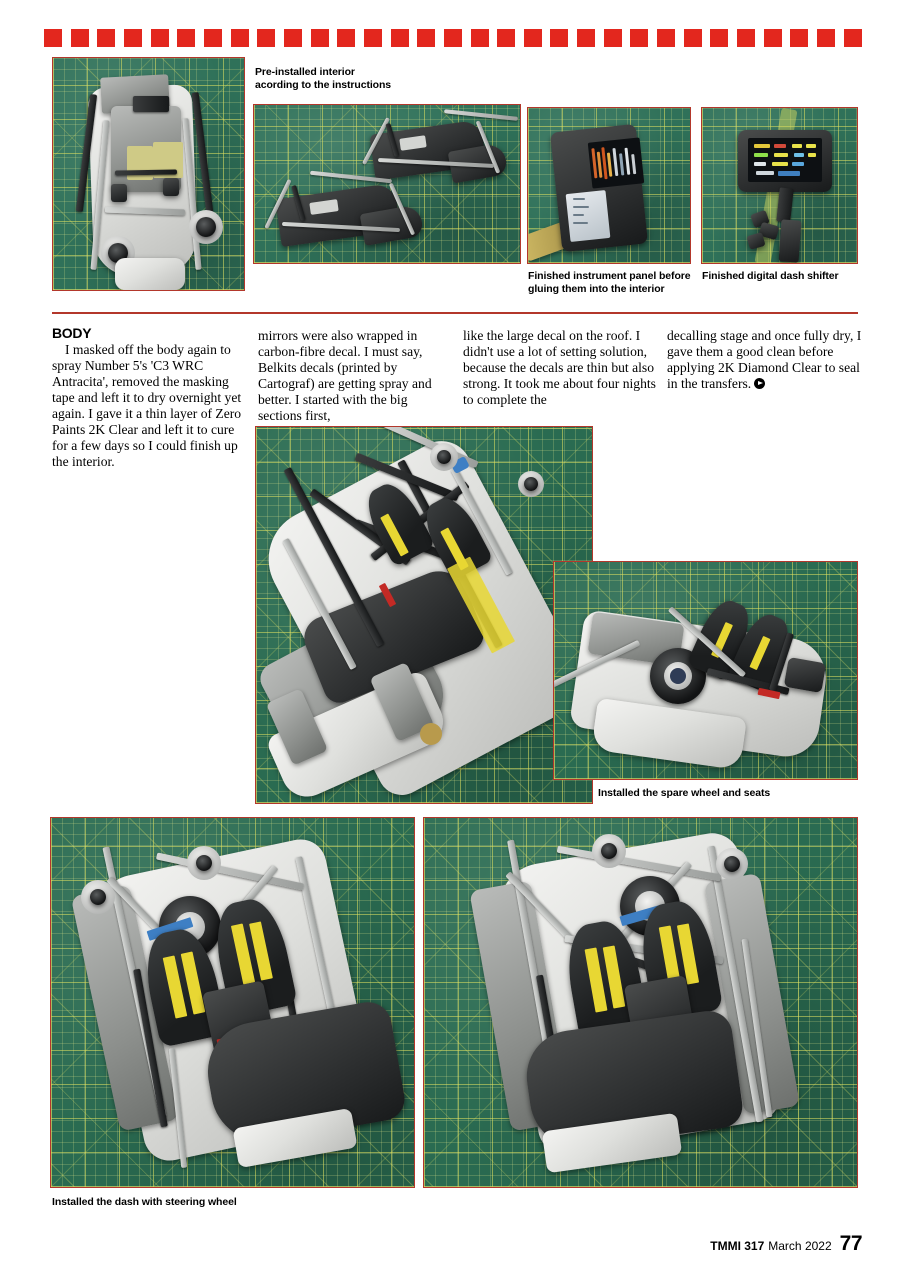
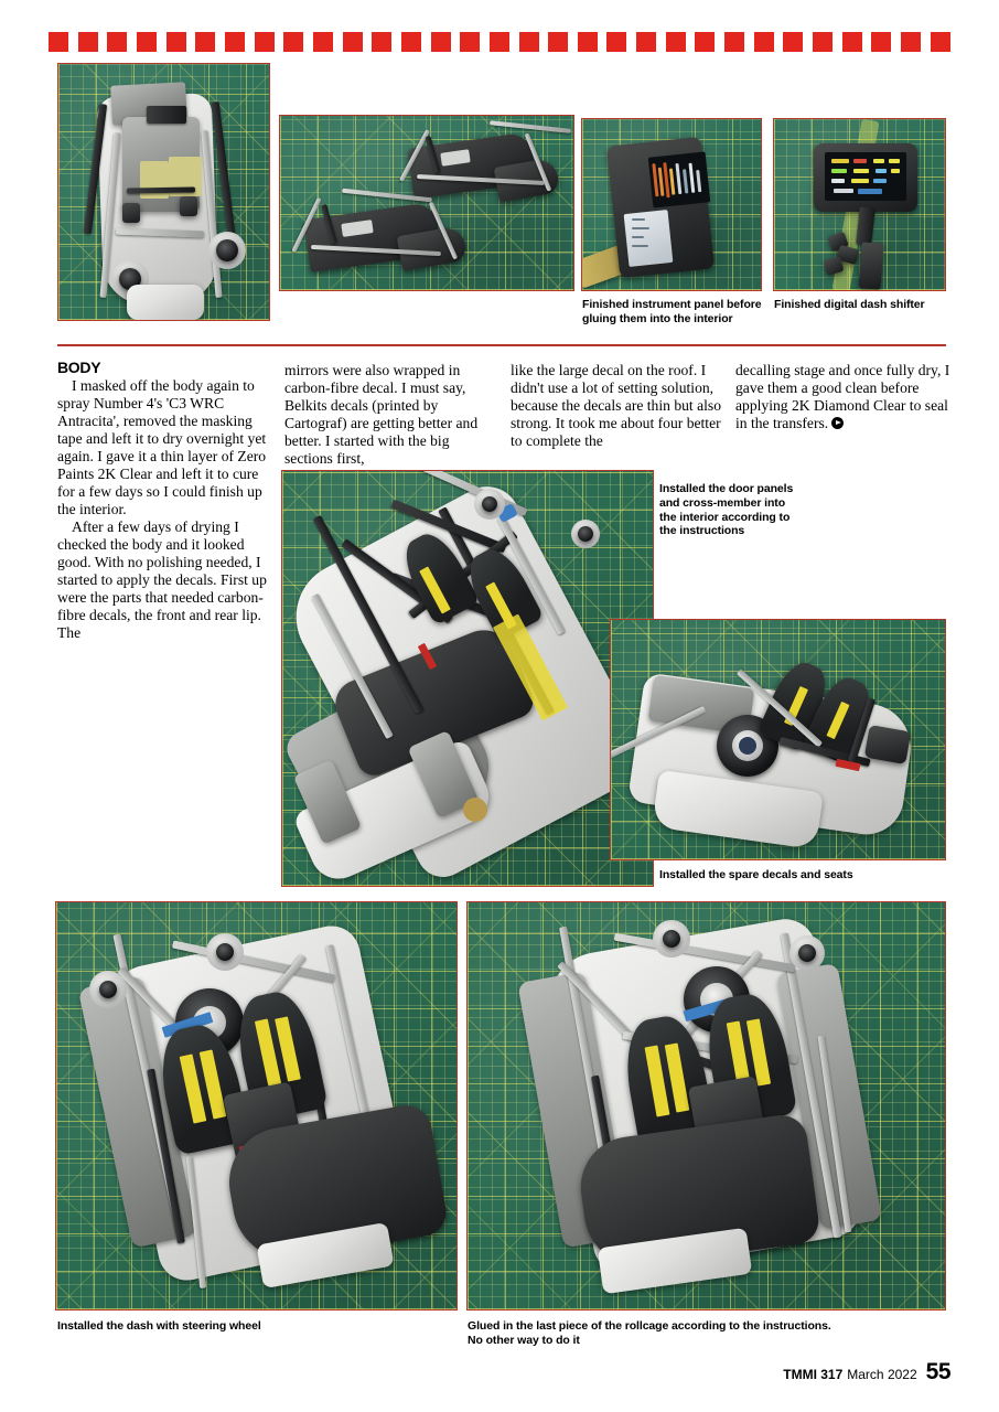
- Pre-installed interior
- acording to the instructions
  Finished instrument panel before
  gluing them into the interior
  Finished digital dash shifter
  BODY
- I masked off the body again to spray Number 5's 'C3 WRC Antracita', removed the masking tape and left it to dry overnight yet again. I gave it a thin layer of Zero Paints 2K Clear and left it to cure for a few days so I could finish up the interior.
+ I masked off the body again to spray Number 4's 'C3 WRC Antracita', removed the masking tape and left it to dry overnight yet again. I gave it a thin layer of Zero Paints 2K Clear and left it to cure for a few days so I could finish up the interior.
+ After a few days of drying I checked the body and it looked good. With no polishing needed, I started to apply the decals. First up were the parts that needed carbon-fibre decals, the front and rear lip. The
- mirrors were also wrapped in carbon-fibre decal. I must say, Belkits decals (printed by Cartograf) are getting spray and better. I started with the big sections first,
+ mirrors were also wrapped in carbon-fibre decal. I must say, Belkits decals (printed by Cartograf) are getting better and better. I started with the big sections first,
- like the large decal on the roof. I didn't use a lot of setting solution, because the decals are thin but also strong. It took me about four nights to complete the
+ like the large decal on the roof. I didn't use a lot of setting solution, because the decals are thin but also strong. It took me about four better to complete the
  decalling stage and once fully dry, I gave them a good clean before applying 2K Diamond Clear to seal in the transfers.
+ Installed the door panels
+ and cross-member into
+ the interior according to
+ the instructions
- Installed the spare wheel and seats
+ Installed the spare decals and seats
  Installed the dash with steering wheel
+ Glued in the last piece of the rollcage according to the instructions.
+ No other way to do it
  TMMI 317
  March 2022
- 77
+ 55
